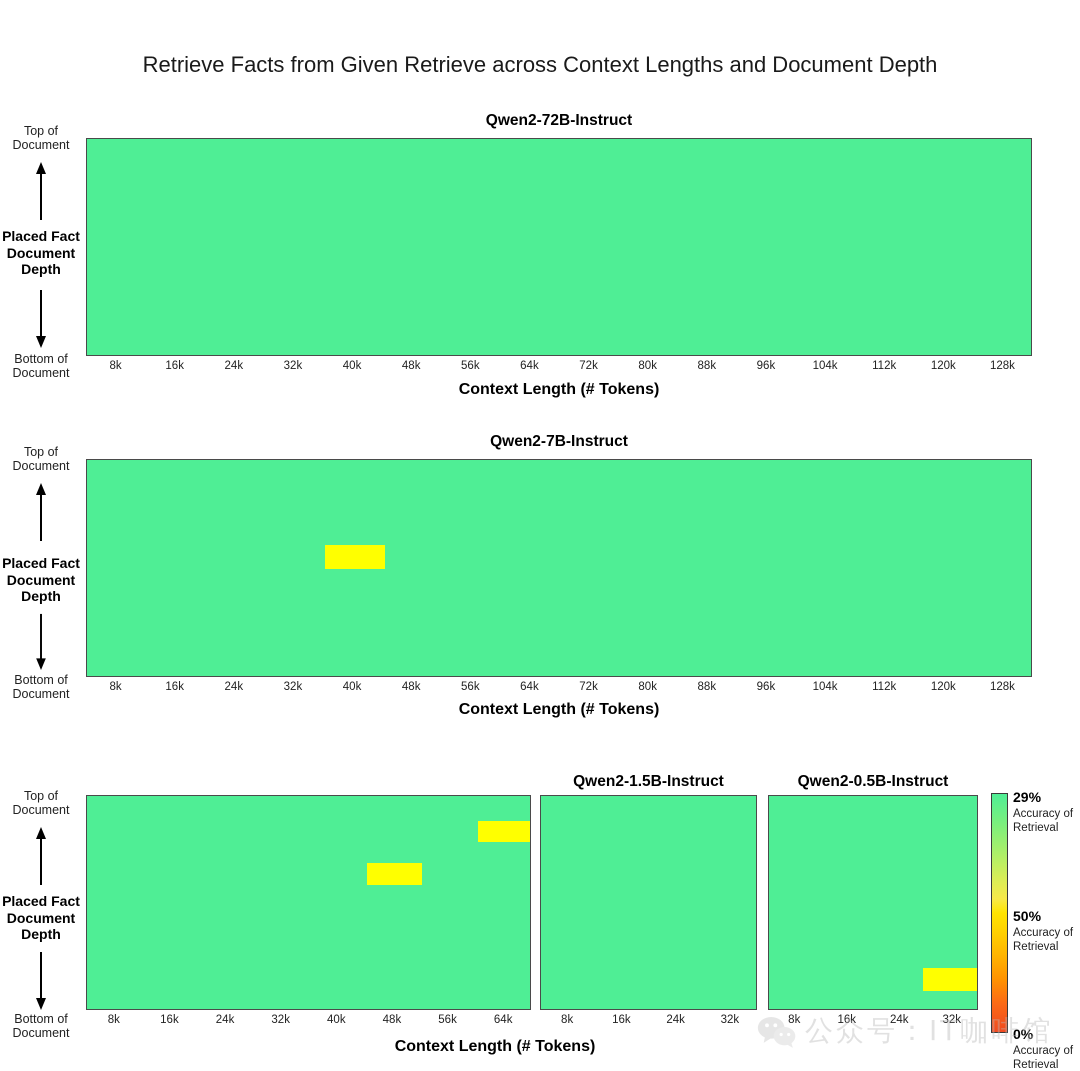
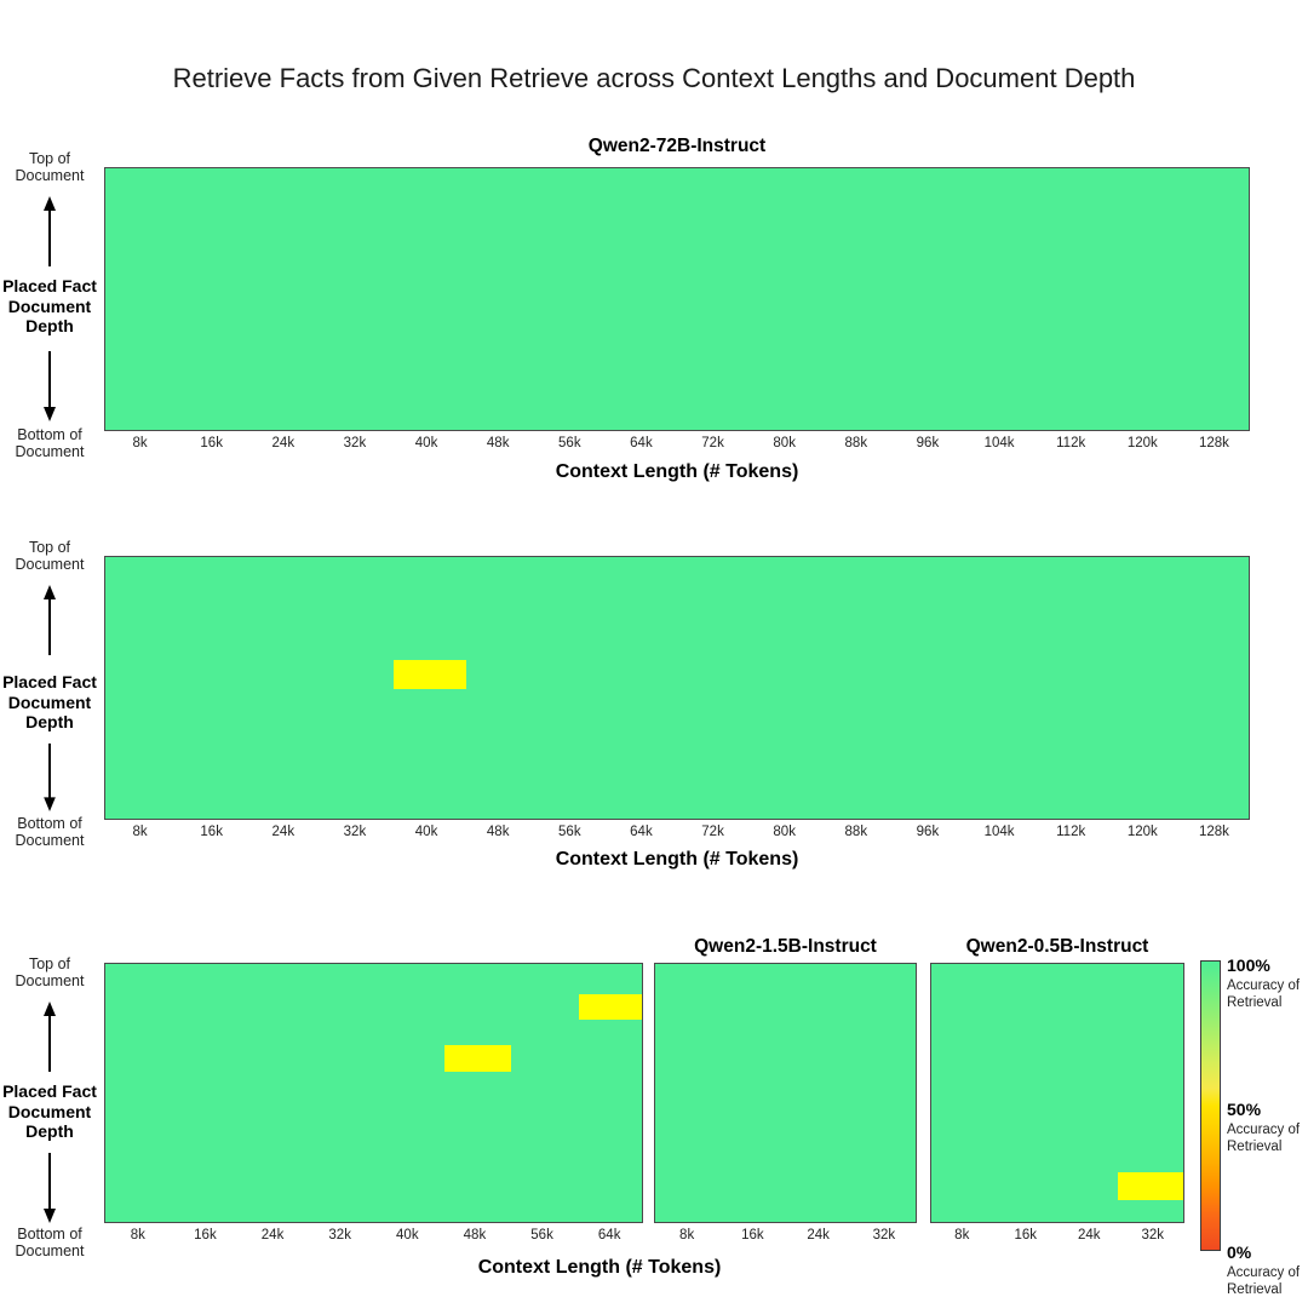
  Retrieve Facts from Given Retrieve across Context Lengths and Document Depth
  Qwen2-72B-Instruct
  Top of
  Document
  Placed Fact
  Document
  Depth
  Bottom of
  Document
  8k
  16k
  24k
  32k
  40k
  48k
  56k
  64k
  72k
  80k
  88k
  96k
  104k
  112k
  120k
  128k
  Context Length (# Tokens)
- Qwen2-7B-Instruct
  Top of
  Document
  Placed Fact
  Document
  Depth
  Bottom of
  Document
  8k
  16k
  24k
  32k
  40k
  48k
  56k
  64k
  72k
  80k
  88k
  96k
  104k
  112k
  120k
  128k
  Context Length (# Tokens)
  Qwen2-1.5B-Instruct
  Qwen2-0.5B-Instruct
  Top of
  Document
  Placed Fact
  Document
  Depth
  Bottom of
  Document
  8k
  16k
  24k
  32k
  40k
  48k
  56k
  64k
  8k
  16k
  24k
  32k
  8k
  16k
  24k
  32k
  Context Length (# Tokens)
- 29%
+ 100%
  Accuracy of
  Retrieval
  50%
  Accuracy of
  Retrieval
  0%
  Accuracy of
  Retrieval
- 公众号：IT咖啡馆
